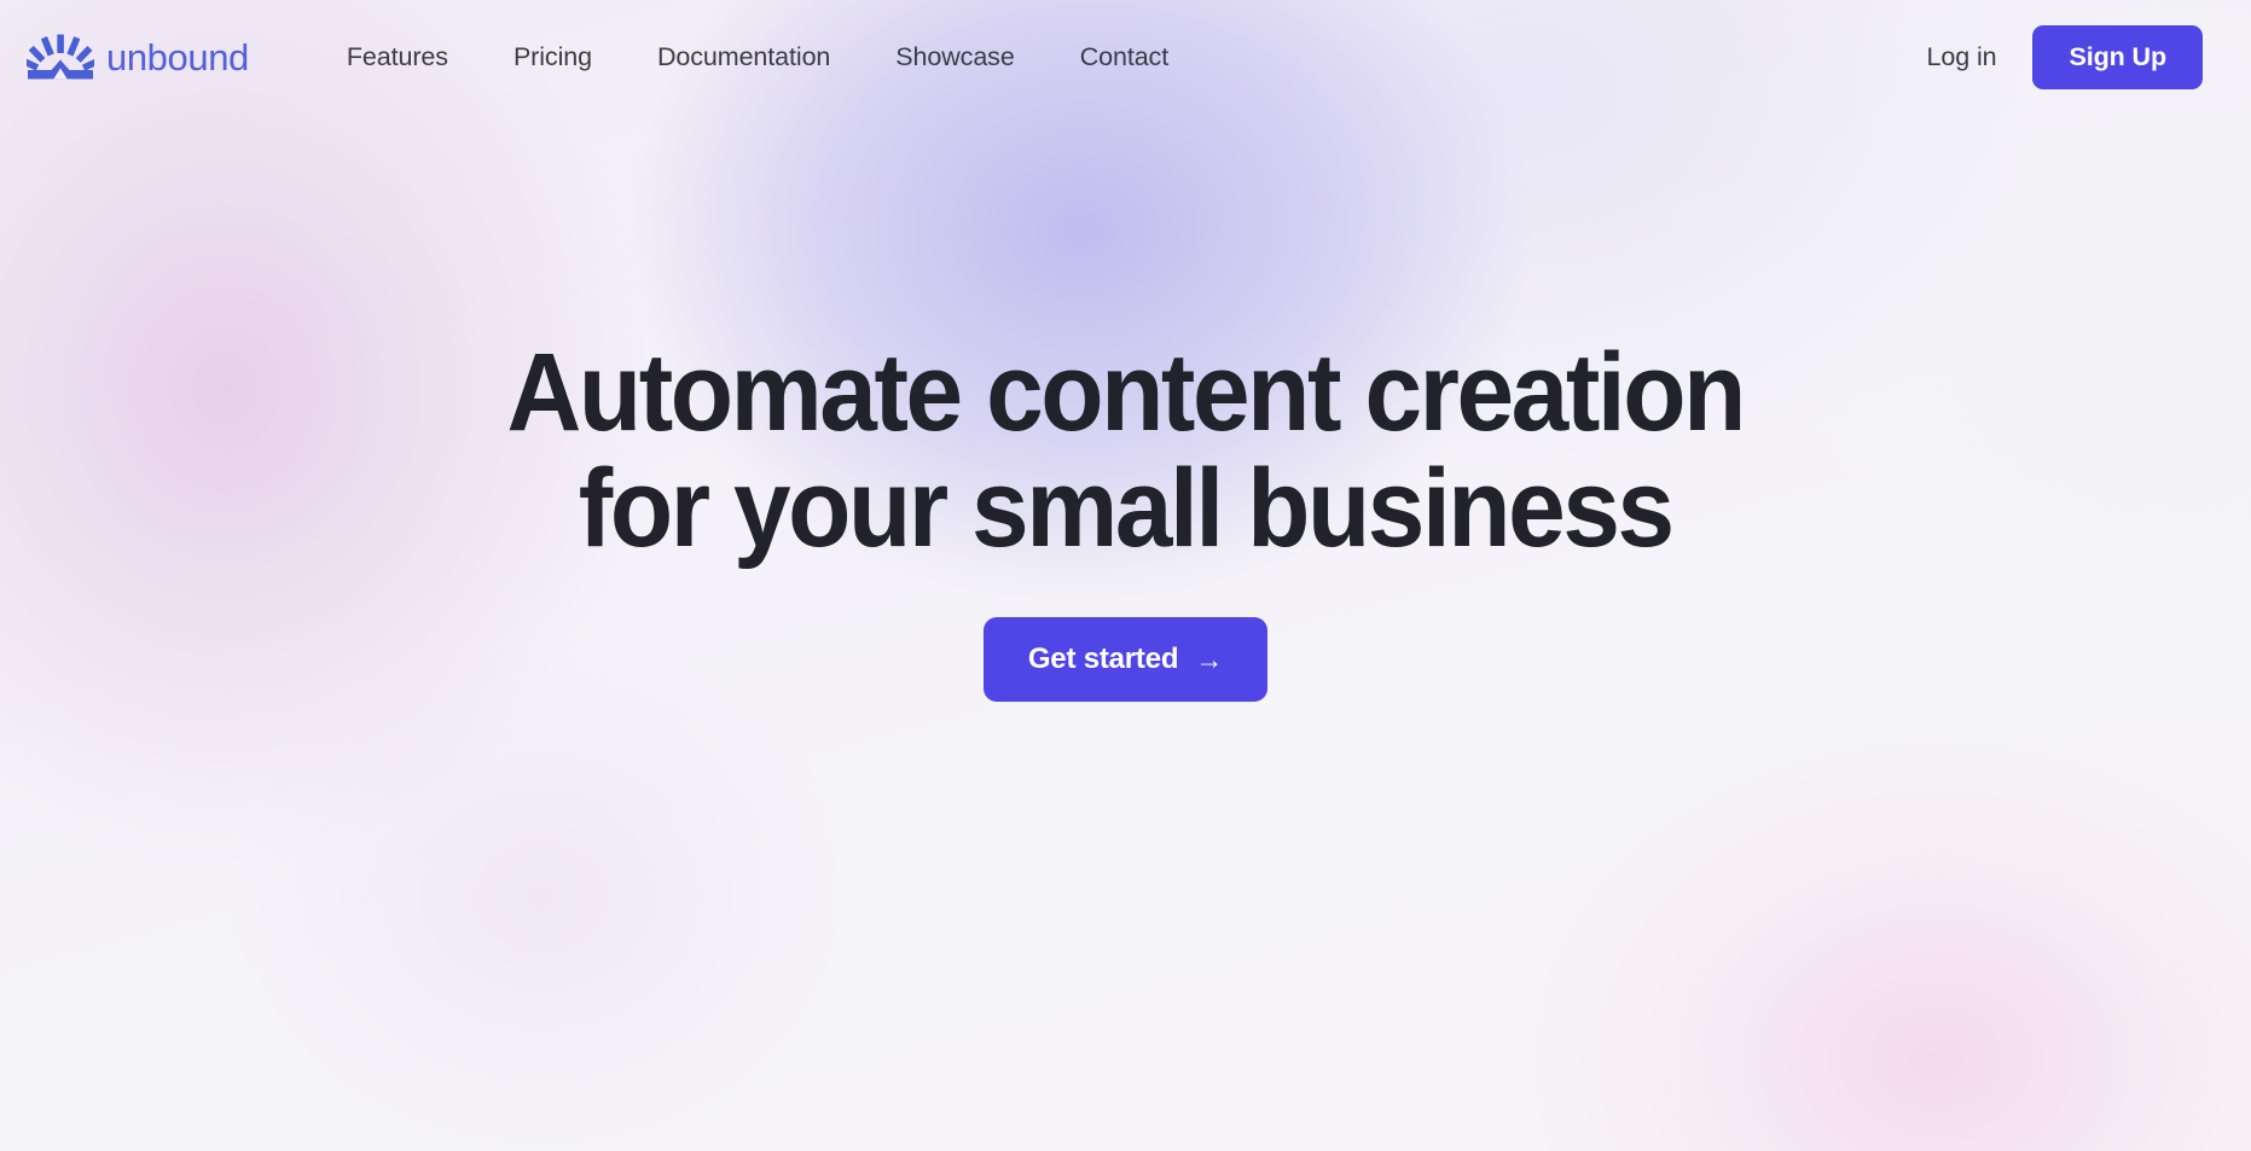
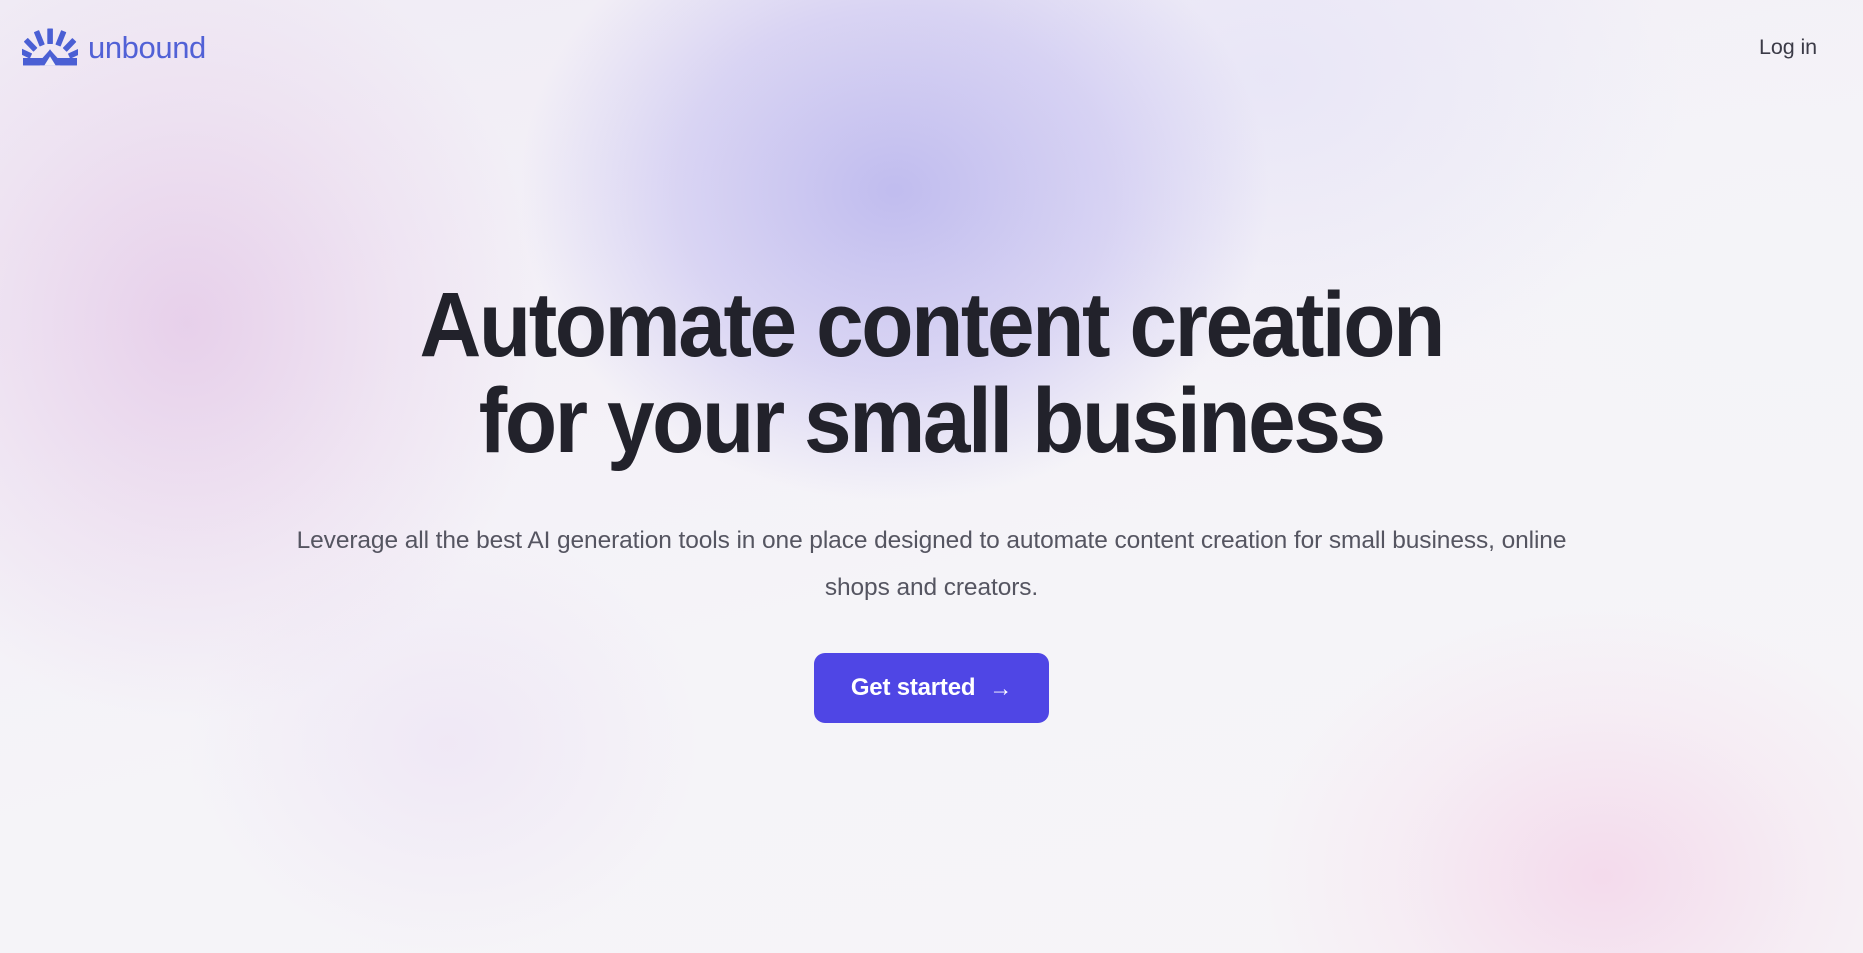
  unbound
- Features
- Pricing
- Documentation
- Showcase
- Contact
  Log in
- Sign Up
  Automate content creation
  for your small business
+ Leverage all the best AI generation tools in one place designed to automate content creation for small business, online shops and creators.
  Get started
  →
